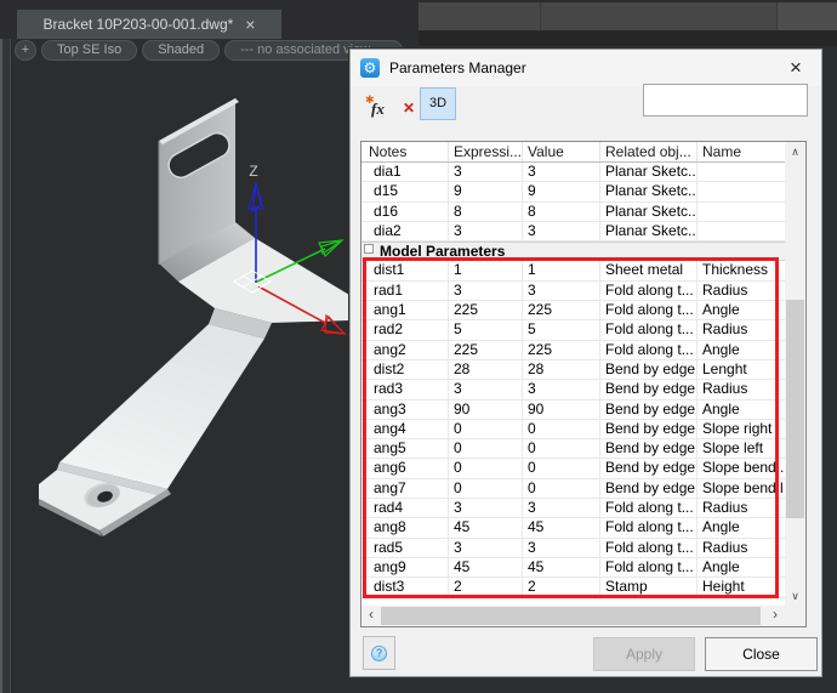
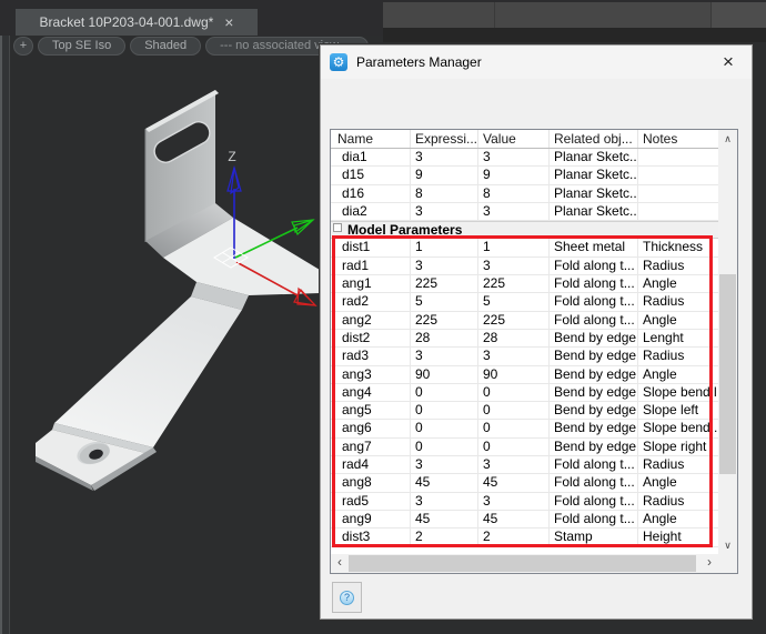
- Bracket 10P203-00-001.dwg*
+ Bracket 10P203-04-001.dwg*
  ×
  +
  Top SE Iso
  Shaded
  --- no associated v
  Z
  ⚙
  Parameters Manager
  ×
- ✱
- fx
- ✕
- 3D
- Notes
+ Name
  Expressi...
  Value
  Related obj...
- Name
+ Notes
  dia1
  3
  3
  Planar Sketc..
  d15
  9
  9
  Planar Sketc..
  d16
  8
  8
  Planar Sketc..
  dia2
  3
  3
  Planar Sketc..
  Model Parameters
  dist1
  1
  1
  Sheet metal
  Thickness
  rad1
  3
  3
  Fold along t...
  Radius
  ang1
  225
  225
  Fold along t...
  Angle
  rad2
  5
  5
  Fold along t...
  Radius
  ang2
  225
  225
  Fold along t...
  Angle
  dist2
  28
  28
  Bend by edge
  Lenght
  rad3
  3
  3
  Bend by edge
  Radius
  ang3
  90
  90
  Bend by edge
  Angle
  ang4
  0
  0
  Bend by edge
- Slope right
+ Slope bend l
  ang5
  0
  0
  Bend by edge
  Slope left
  ang6
  0
  0
  Bend by edge
  Slope bend .
  ang7
  0
  0
  Bend by edge
- Slope bend l
+ Slope right
  rad4
  3
  3
  Fold along t...
  Radius
  ang8
  45
  45
  Fold along t...
  Angle
  rad5
  3
  3
  Fold along t...
  Radius
  ang9
  45
  45
  Fold along t...
  Angle
  dist3
  2
  2
  Stamp
  Height
  ∧
  ∨
  ‹
  ›
  ?
- Apply
- Close
